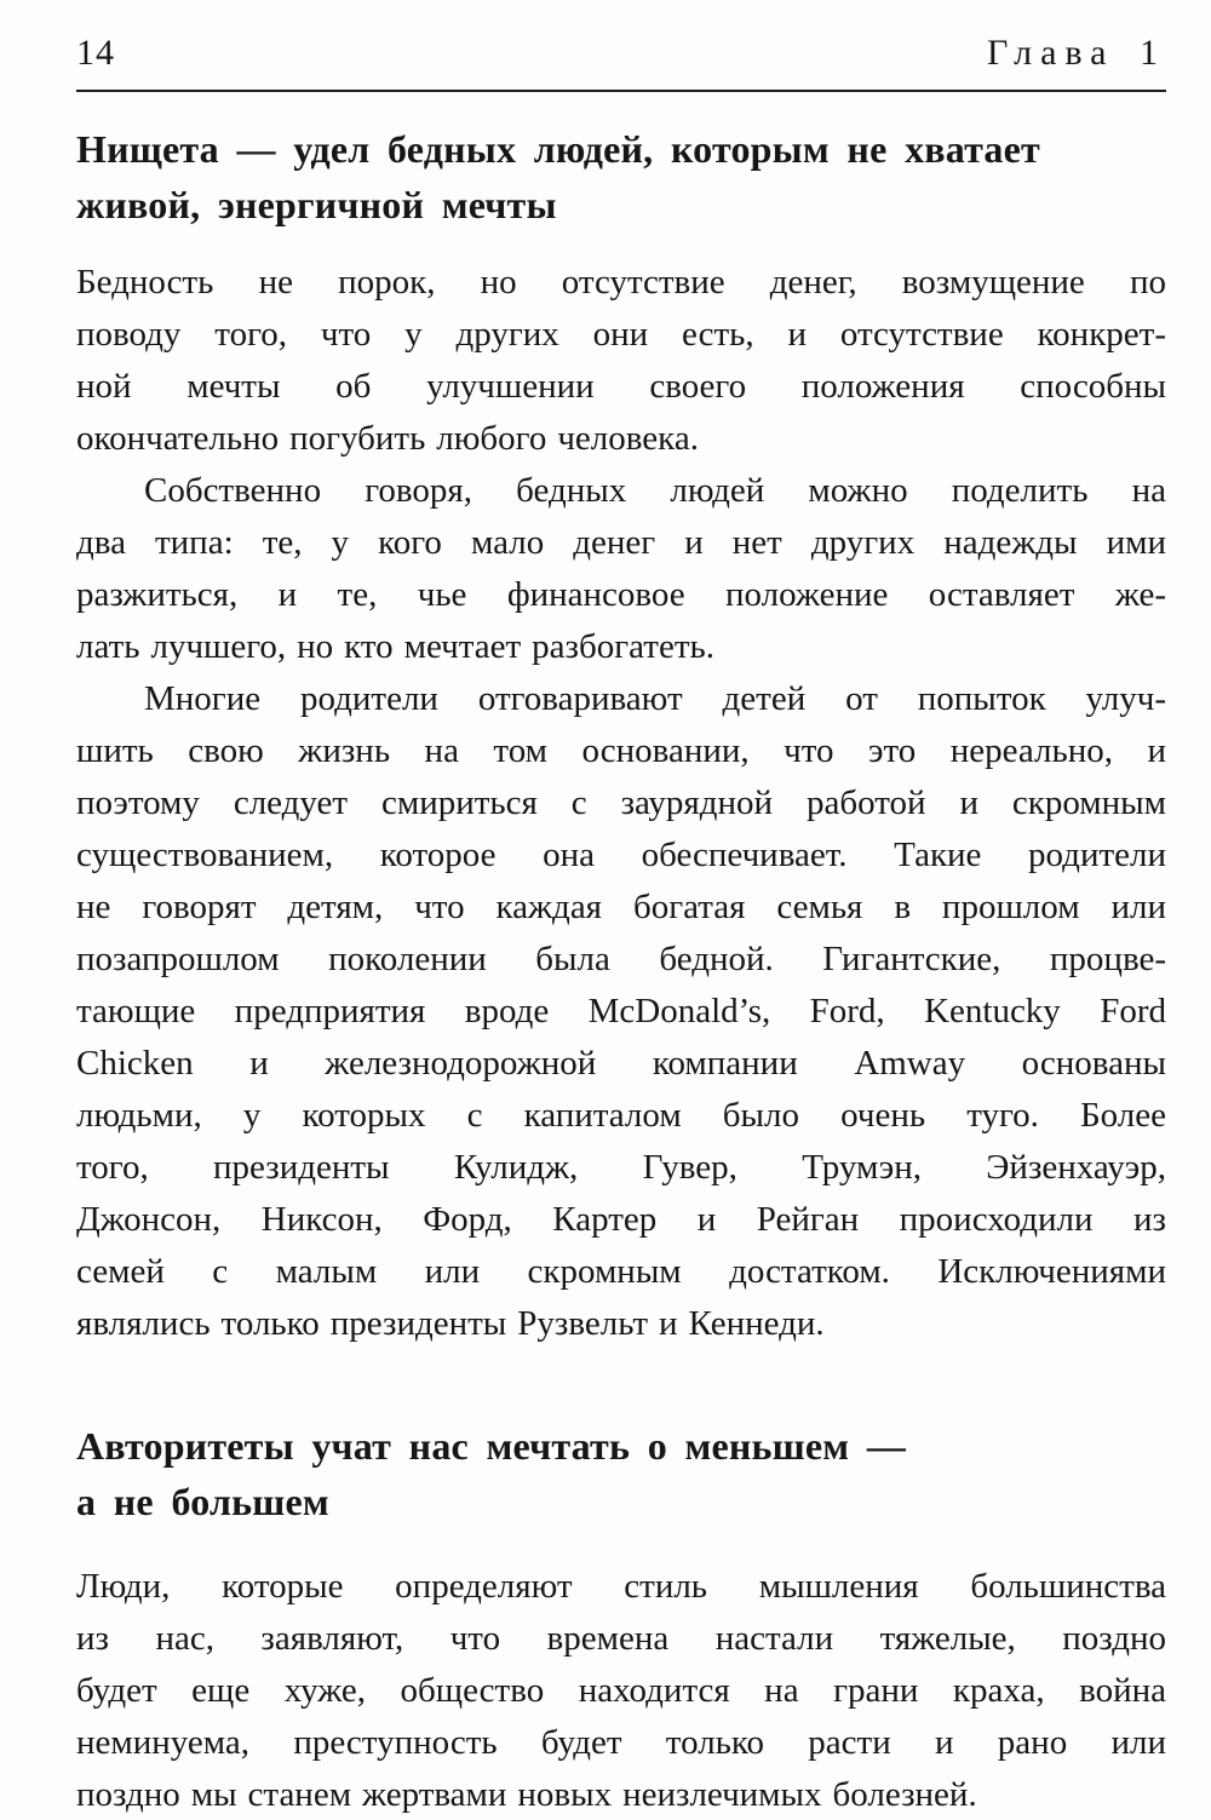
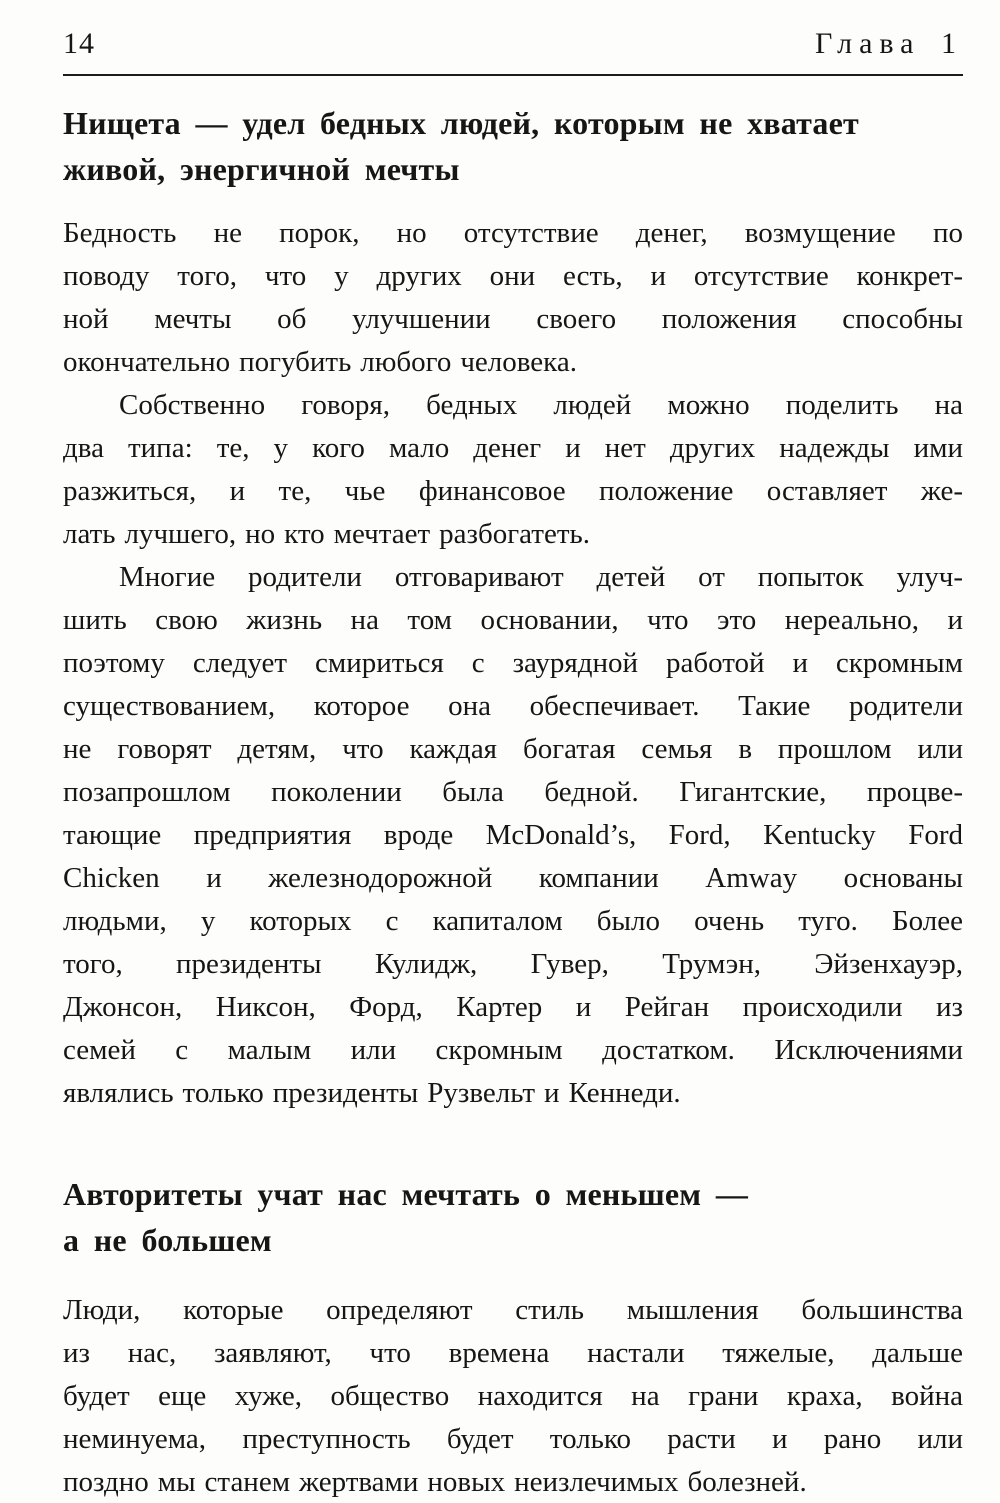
  14
  Глава 1
  Нищета — удел бедных людей, которым не хватает
  живой, энергичной мечты
  Бедность не порок, но отсутствие денег, возмущение по
  поводу того, что у других они есть, и отсутствие конкрет-
  ной мечты об улучшении своего положения способны
  окончательно погубить любого человека.
  Собственно говоря, бедных людей можно поделить на
  два типа: те, у кого мало денег и нет других надежды ими
  разжиться, и те, чье финансовое положение оставляет же-
  лать лучшего, но кто мечтает разбогатеть.
  Многие родители отговаривают детей от попыток улуч-
  шить свою жизнь на том основании, что это нереально, и
  поэтому следует смириться с заурядной работой и скромным
  существованием, которое она обеспечивает. Такие родители
  не говорят детям, что каждая богатая семья в прошлом или
  позапрошлом поколении была бедной. Гигантские, процве-
  тающие предприятия вроде McDonald’s, Ford, Kentucky Ford
  Chicken и железнодорожной компании Amway основаны
  людьми, у которых с капиталом было очень туго. Более
  того, президенты Кулидж, Гувер, Трумэн, Эйзенхауэр,
  Джонсон, Никсон, Форд, Картер и Рейган происходили из
  семей с малым или скромным достатком. Исключениями
  являлись только президенты Рузвельт и Кеннеди.
  Авторитеты учат нас мечтать о меньшем —
  а не большем
  Люди, которые определяют стиль мышления большинства
- из нас, заявляют, что времена настали тяжелые, поздно
+ из нас, заявляют, что времена настали тяжелые, дальше
  будет еще хуже, общество находится на грани краха, война
  неминуема, преступность будет только расти и рано или
  поздно мы станем жертвами новых неизлечимых болезней.
